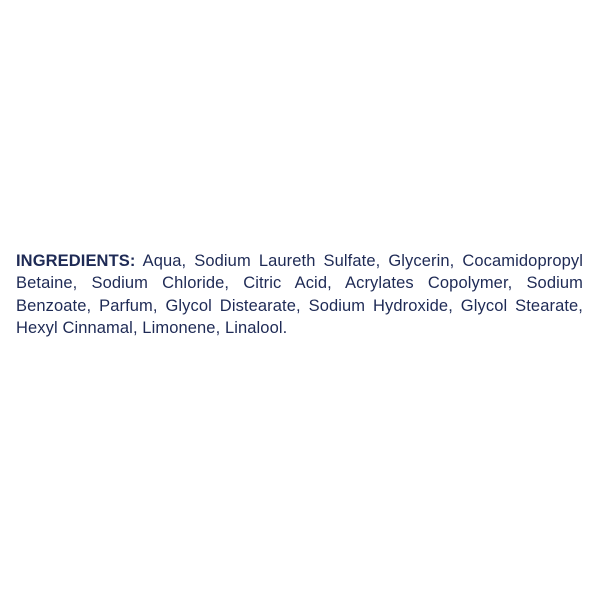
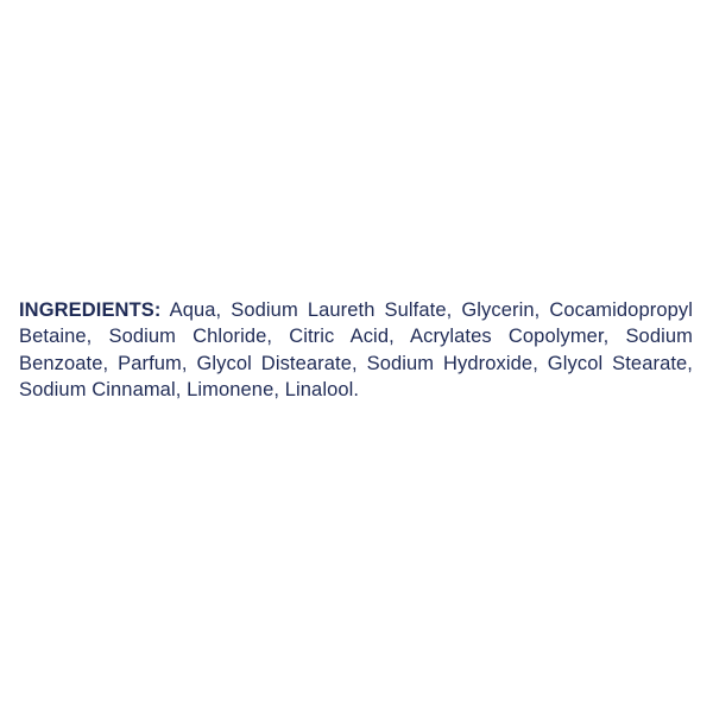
- INGREDIENTS: Aqua, Sodium Laureth Sulfate, Glycerin, Cocamidopropyl Betaine, Sodium Chloride, Citric Acid, Acrylates Copolymer, Sodium Benzoate, Parfum, Glycol Distearate, Sodium Hydroxide, Glycol Stearate, Hexyl Cinnamal, Limonene, Linalool.
+ INGREDIENTS: Aqua, Sodium Laureth Sulfate, Glycerin, Cocamidopropyl Betaine, Sodium Chloride, Citric Acid, Acrylates Copolymer, Sodium Benzoate, Parfum, Glycol Distearate, Sodium Hydroxide, Glycol Stearate, Sodium Cinnamal, Limonene, Linalool.
